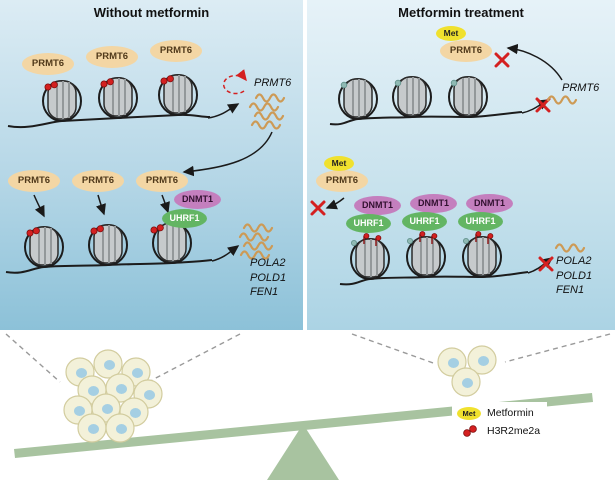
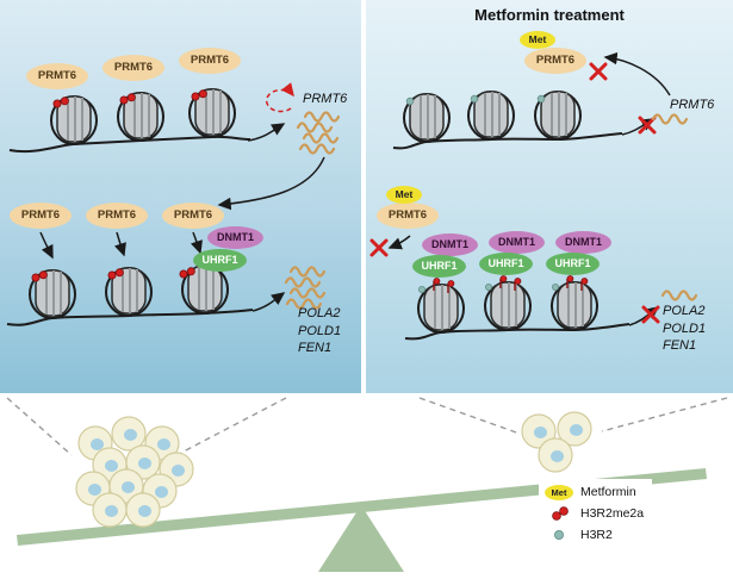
- Without metformin
  Metformin treatment
  PRMT6
  PRMT6
  PRMT6
  PRMT6
  PRMT6
  PRMT6
  DNMT1
  UHRF1
  PRMT6
  POLA2
  POLD1
  FEN1
  PRMT6
  Met
  PRMT6
  Met
  DNMT1
  DNMT1
  DNMT1
  UHRF1
  UHRF1
  UHRF1
  PRMT6
  POLA2
  POLD1
  FEN1
  Met
  Metformin
  H3R2me2a
+ H3R2
